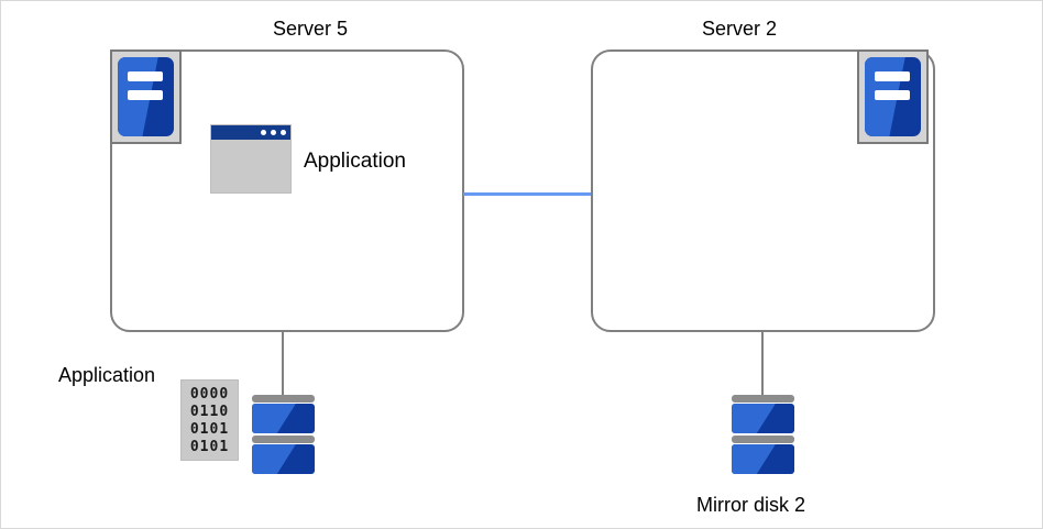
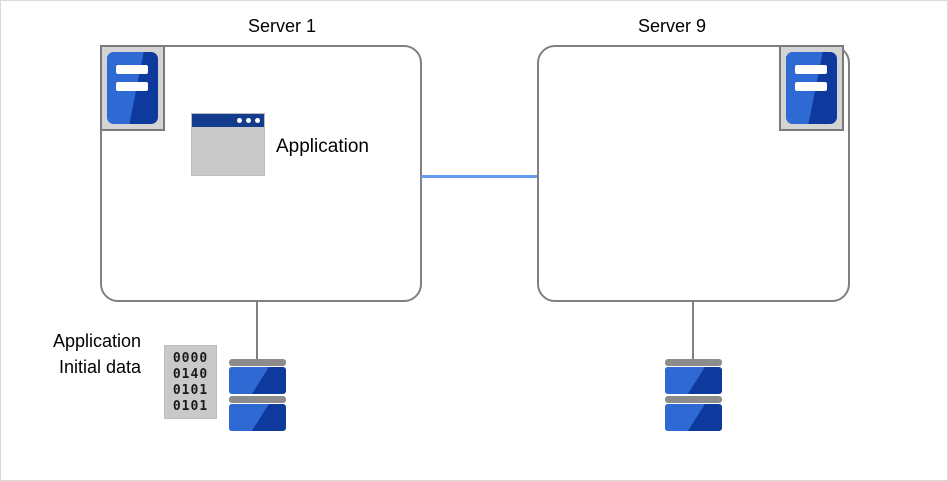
- Server 5
+ Server 1
  Application
- Server 2
+ Server 9
  Application
+ Initial data
  0000
- 0110
+ 0140
  0101
  0101
- Mirror disk 2
